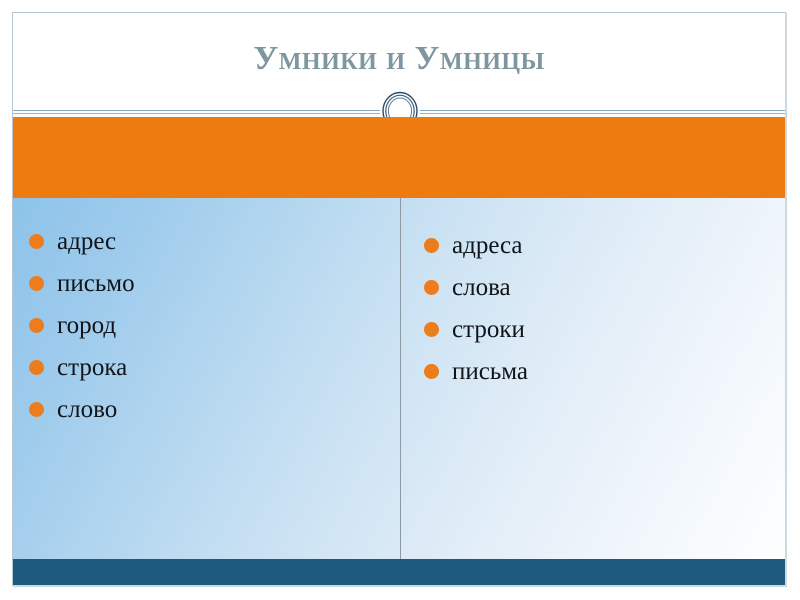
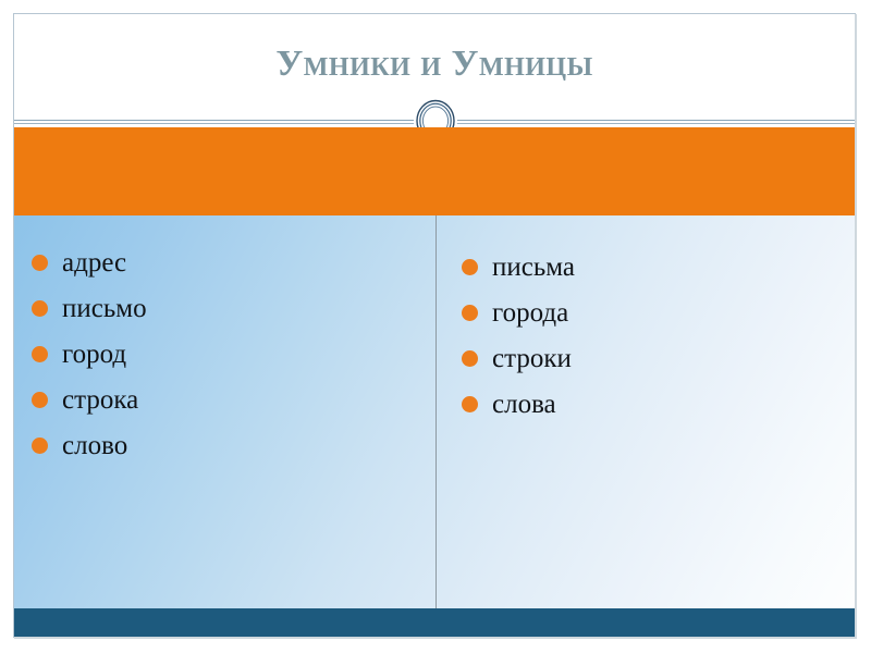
  Умники и Умницы
  адрес
  письмо
  город
  строка
  слово
- адреса
- слова
+ письма
+ города
  строки
- письма
+ слова
